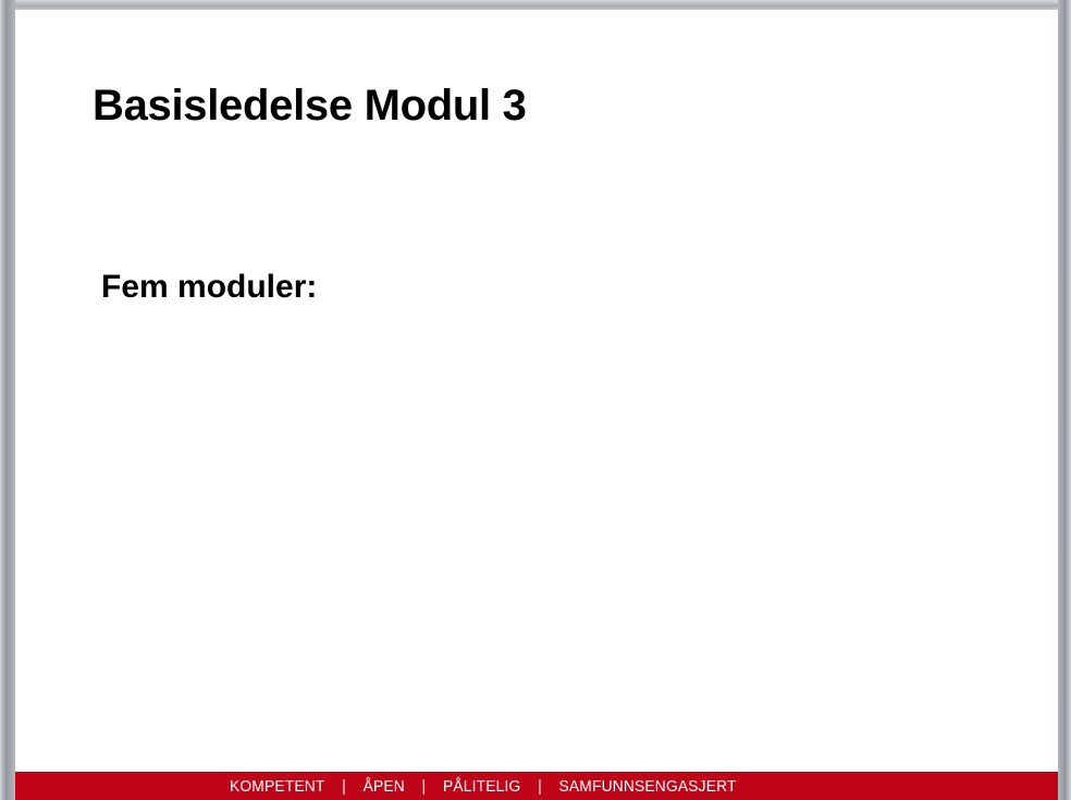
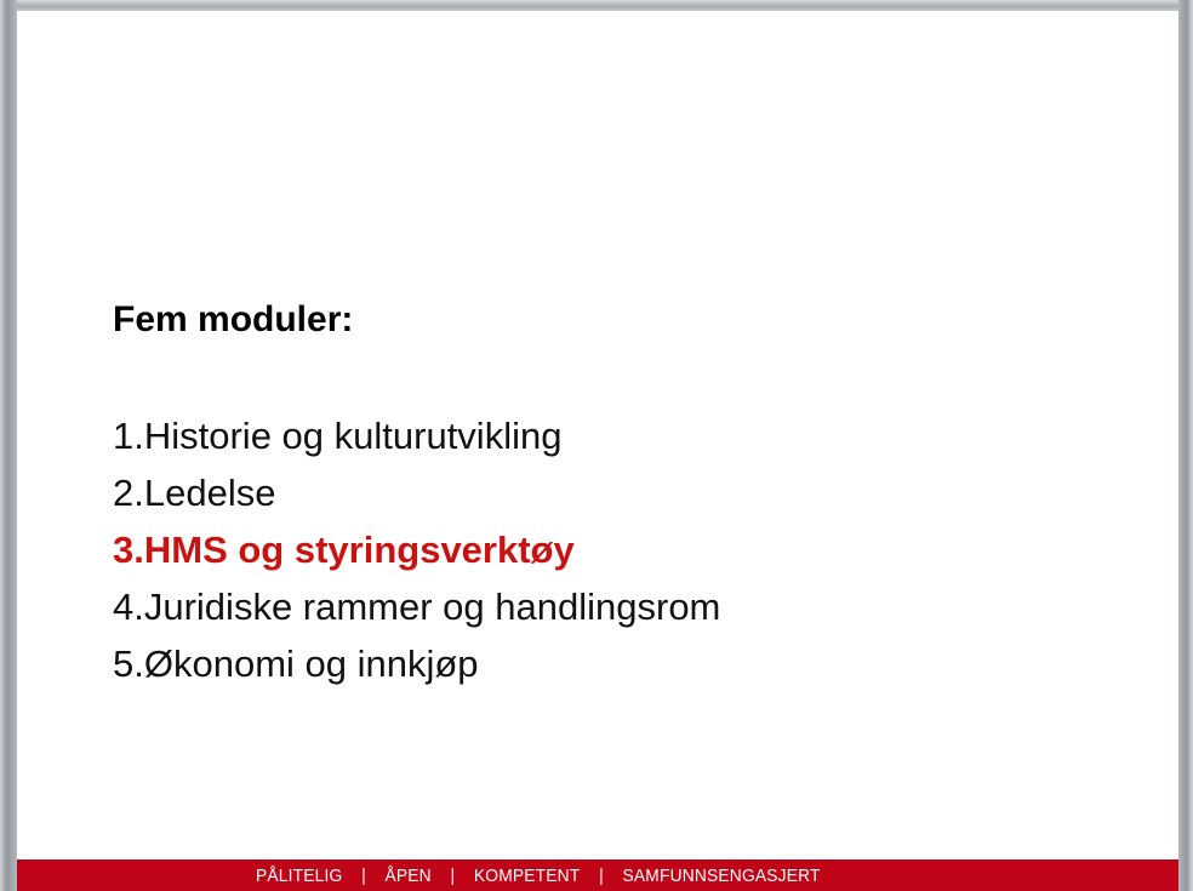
- Basisledelse Modul 3
  Fem moduler:
+ 1.Historie og kulturutvikling
+ 2.Ledelse
+ 3.HMS og styringsverktøy
+ 4.Juridiske rammer og handlingsrom
+ 5.Økonomi og innkjøp
- KOMPETENT
+ PÅLITELIG
  |
  ÅPEN
  |
- PÅLITELIG
+ KOMPETENT
  |
  SAMFUNNSENGASJERT
